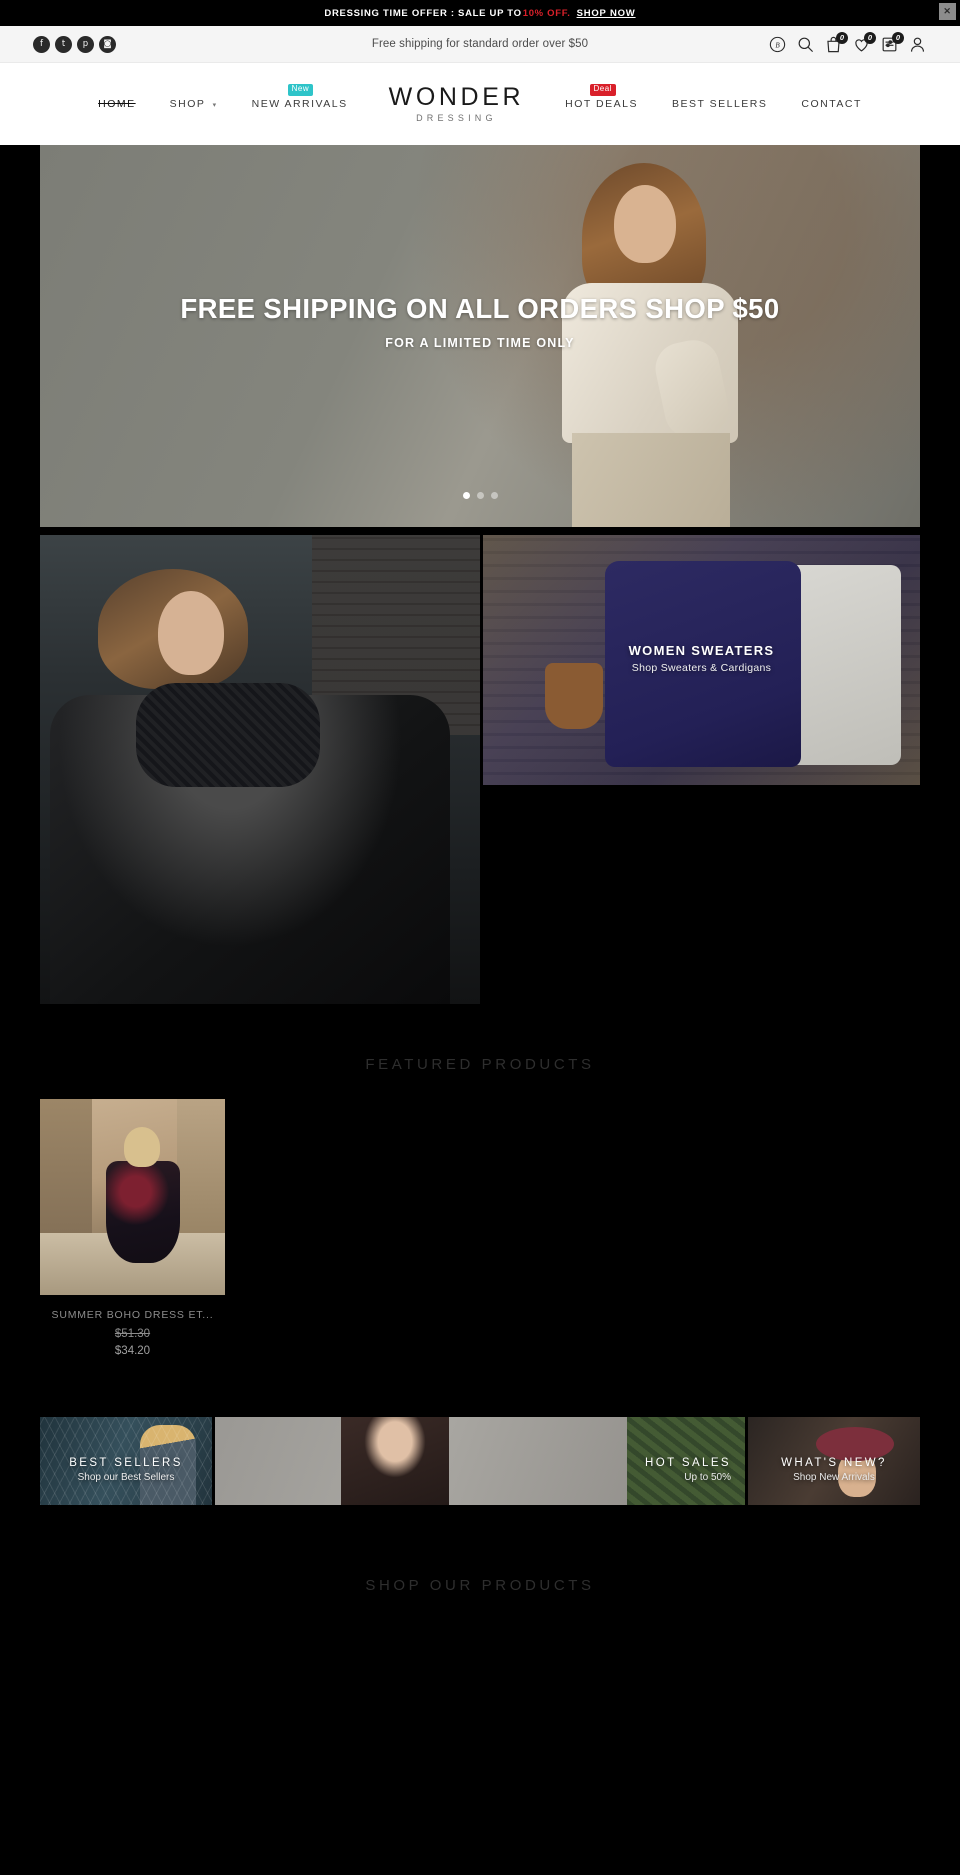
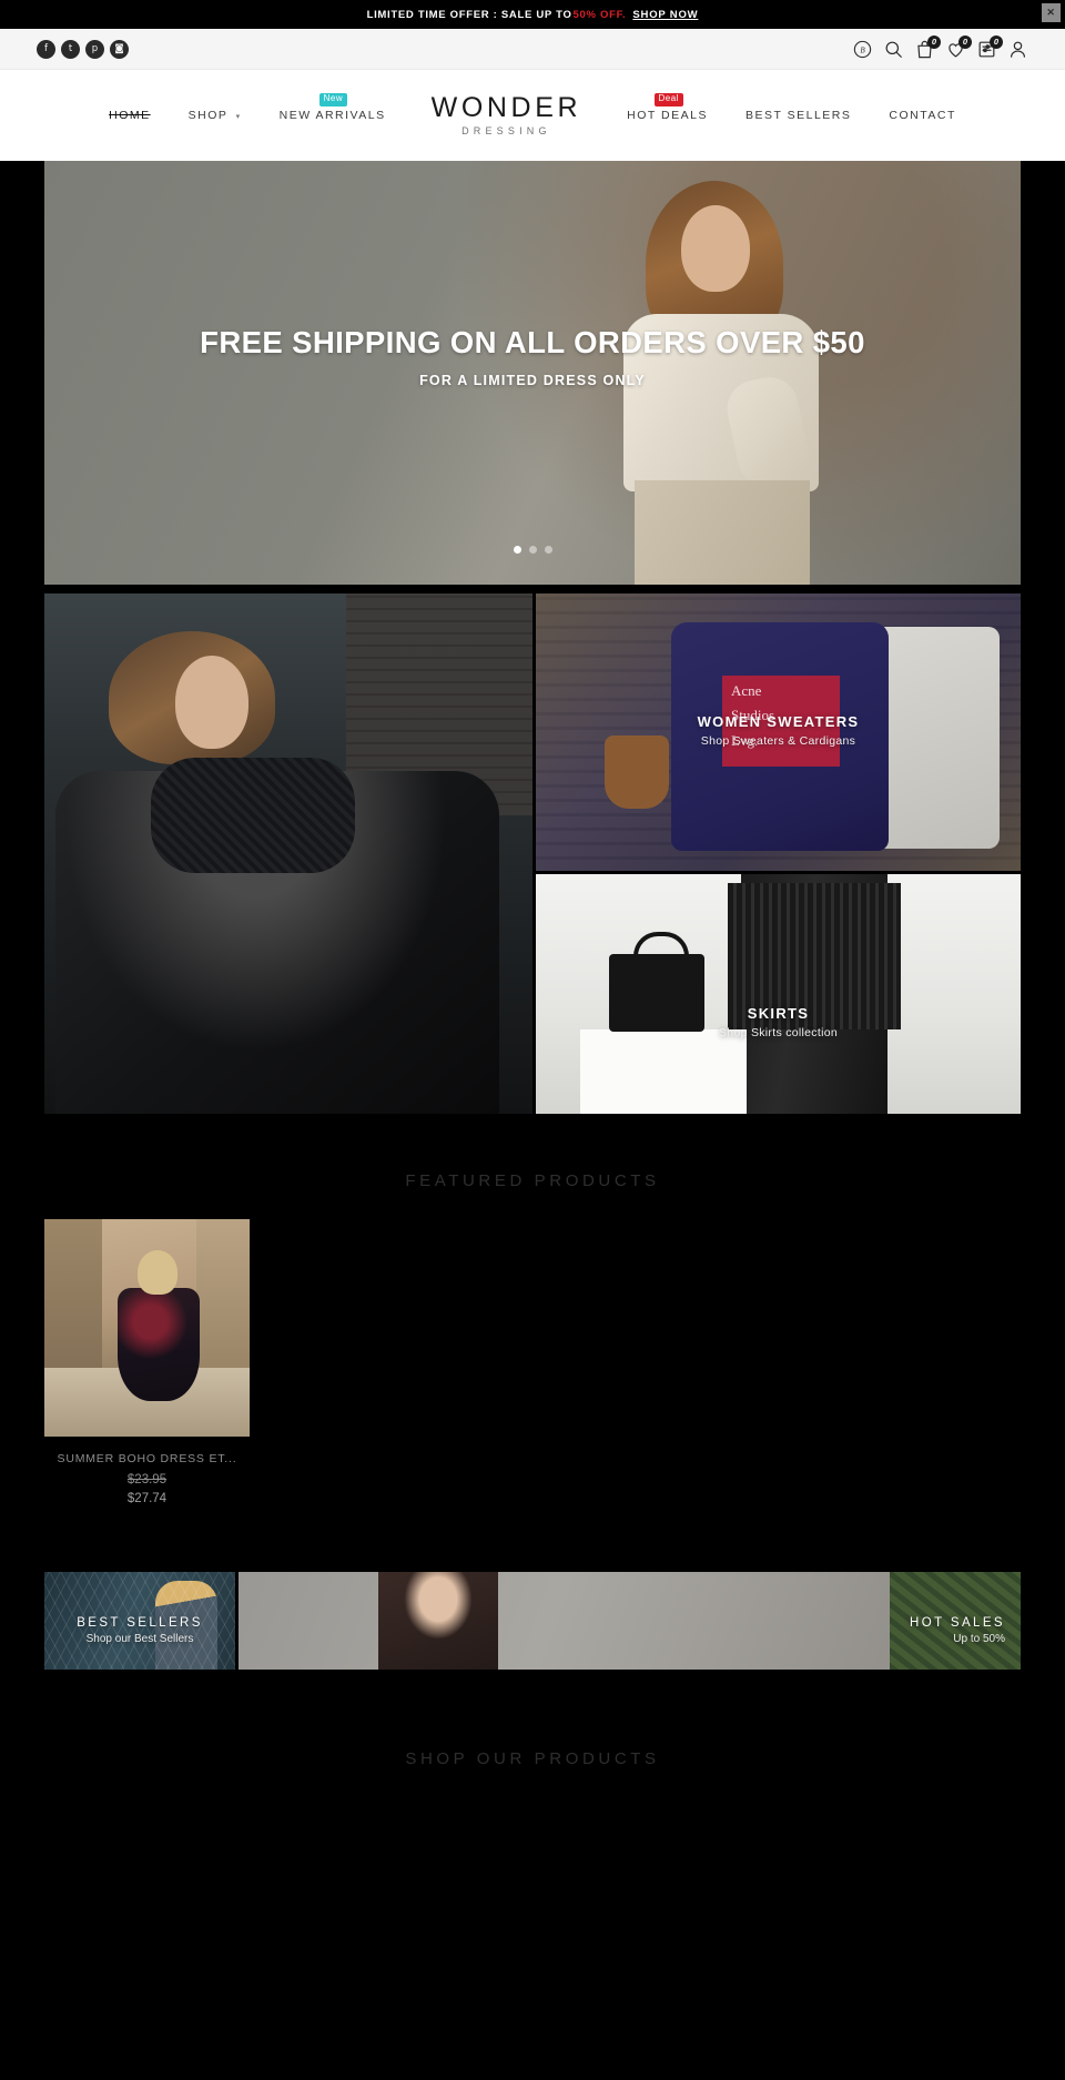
- DRESSING TIME OFFER : SALE UP TO
+ LIMITED TIME OFFER : SALE UP TO
- 10% OFF.
+ 50% OFF.
  SHOP NOW
  ✕
  f
  t
  p
  ◙
- Free shipping for standard order over $50
  B
  0
  0
  0
  HOME
  SHOP
  New
  NEW ARRIVALS
  WONDER
  DRESSING
  Deal
  HOT DEALS
  BEST SELLERS
  CONTACT
- FREE SHIPPING ON ALL ORDERS SHOP $50
+ FREE SHIPPING ON ALL ORDERS OVER $50
- FOR A LIMITED TIME ONLY
+ FOR A LIMITED DRESS ONLY
+ Acne
+ Studios
+ Lvg.
  WOMEN SWEATERS
  Shop Sweaters & Cardigans
+ SKIRTS
+ Shop Skirts collection
  FEATURED PRODUCTS
  SUMMER BOHO DRESS ET...
- $51.30
+ $23.95
- $34.20
+ $27.74
  BEST SELLERS
  Shop our Best Sellers
  HOT SALES
  Up to 50%
- WHAT'S NEW?
- Shop New Arrivals
  SHOP OUR PRODUCTS
